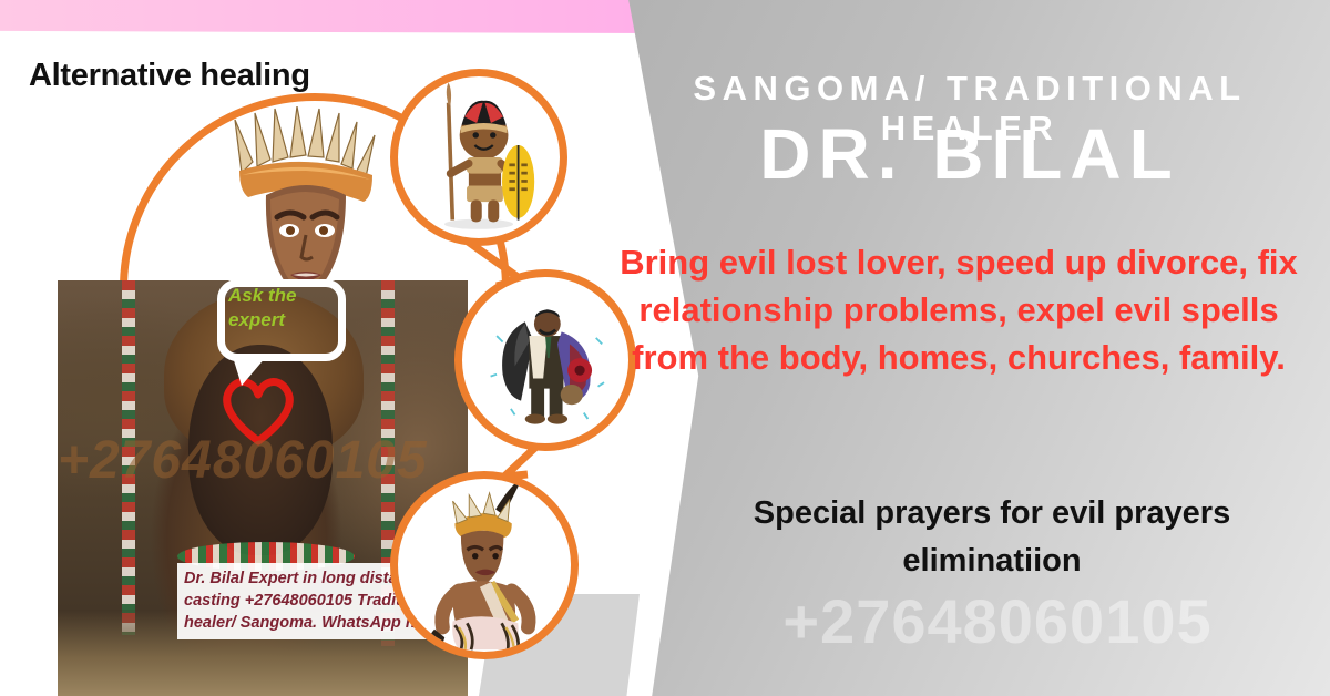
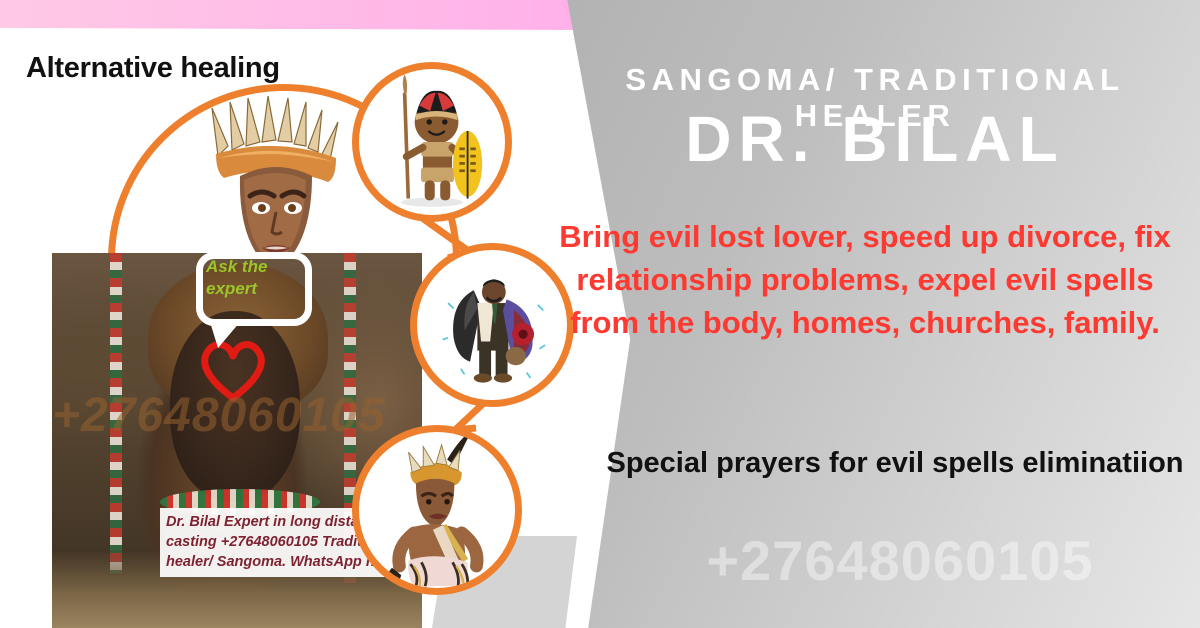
  Alternative healing
  Ask the expert
  +27648060105
  Dr. Bilal Expert in long dist
  casting +27648060105 Tradi
  healer/ Sangoma. WhatsApp
  SANGOMA/ TRADITIONAL HEALER
  DR. BILAL
  Bring evil lost lover, speed up divorce, fix relationship problems, expel evil spells from the body, homes, churches, family.
- Special prayers for evil prayers eliminatiion
+ Special prayers for evil spells eliminatiion
  +27648060105
